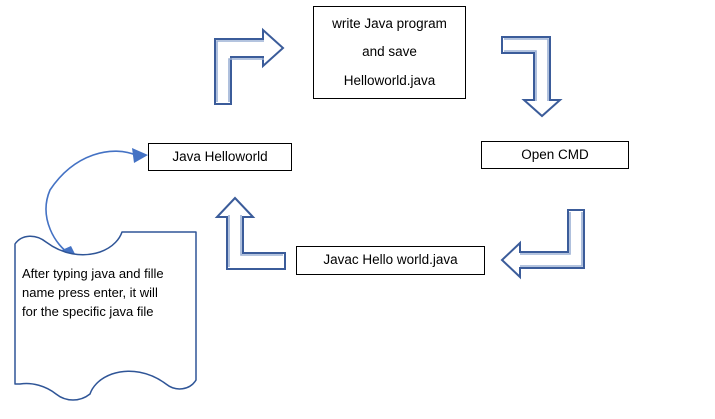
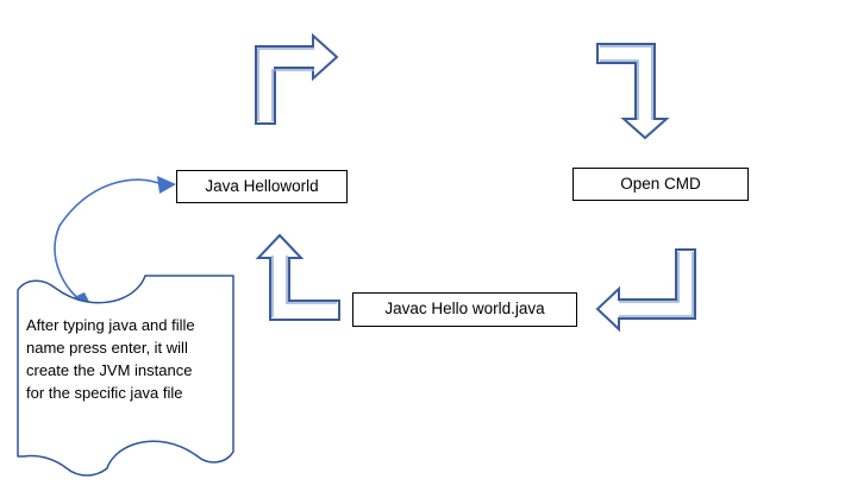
- write Java program
- and save
- Helloworld.java
  Open CMD
  Javac Hello world.java
  Java Helloworld
  After typing java and fille
  name press enter, it will
+ create the JVM instance
  for the specific java file
